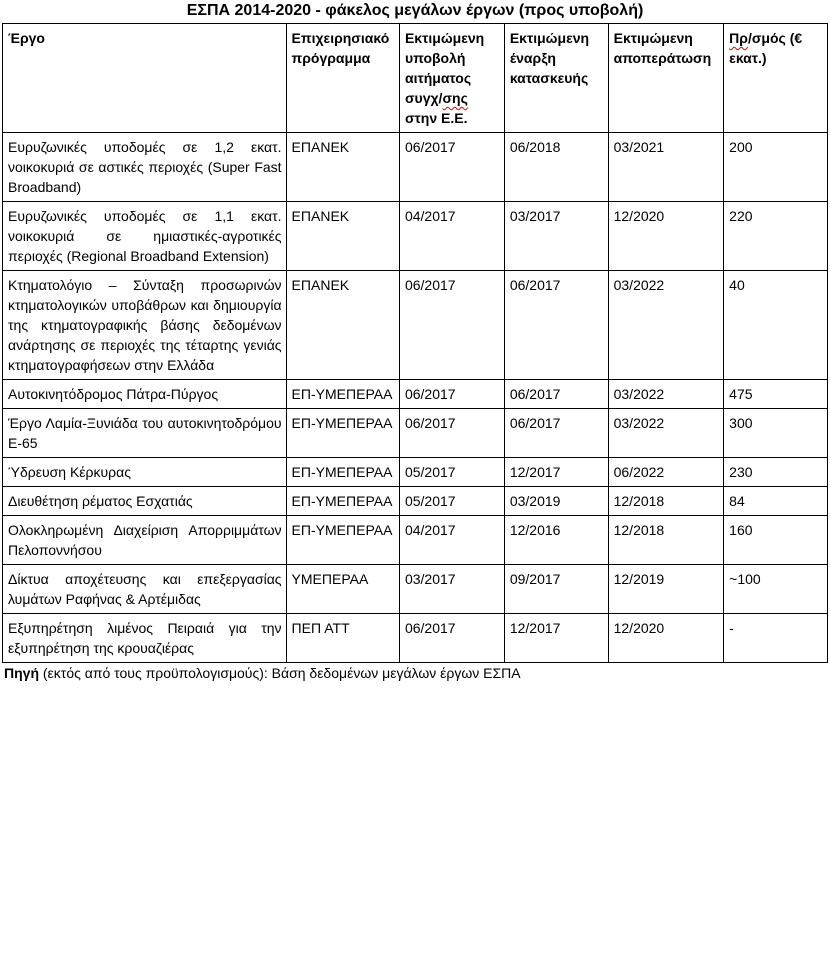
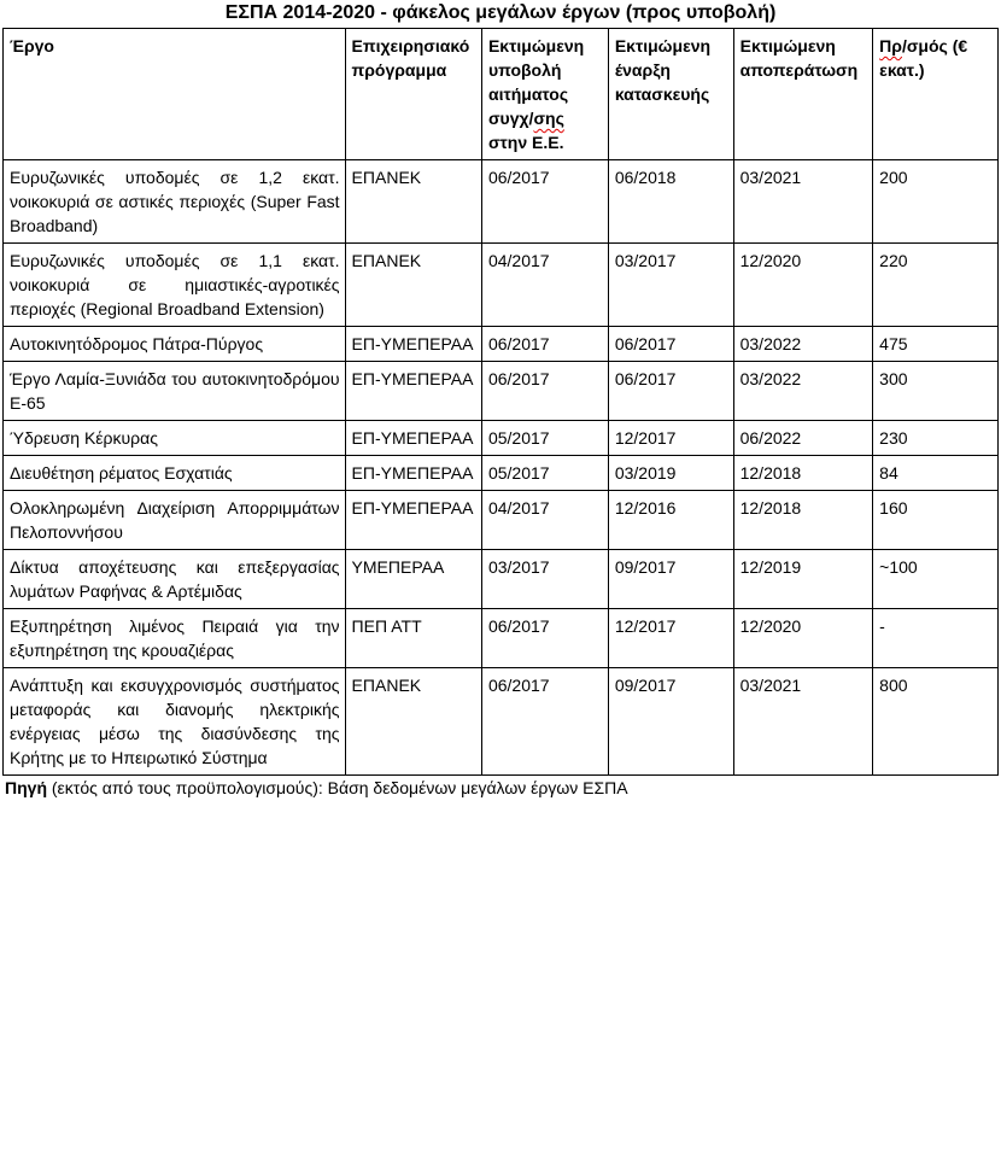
  ΕΣΠΑ 2014-2020 - φάκελος μεγάλων έργων (προς υποβολή)
  Έργο	Επιχειρησιακό πρόγραμμα	Εκτιμώμενη υποβολή αιτήματος συγχ/σης στην Ε.Ε.	Εκτιμώμενη έναρξη κατασκευής	Εκτιμώμενη αποπεράτωση	Πρ/σμός (€ εκατ.)
  Ευρυζωνικές υποδομές σε 1,2 εκατ. νοικοκυριά σε αστικές περιοχές (Super Fast Broadband)	ΕΠΑΝΕΚ	06/2017	06/2018	03/2021	200
  Ευρυζωνικές υποδομές σε 1,1 εκατ. νοικοκυριά σε ημιαστικές-αγροτικές περιοχές (Regional Broadband Extension)	ΕΠΑΝΕΚ	04/2017	03/2017	12/2020	220
- Κτηματολόγιο – Σύνταξη προσωρινών κτηματολογικών υποβάθρων και δημιουργία της κτηματογραφικής βάσης δεδομένων ανάρτησης σε περιοχές της τέταρτης γενιάς κτηματογραφήσεων στην Ελλάδα	ΕΠΑΝΕΚ	06/2017	06/2017	03/2022	40
  Αυτοκινητόδρομος Πάτρα-Πύργος	ΕΠ-ΥΜΕΠΕΡΑΑ	06/2017	06/2017	03/2022	475
  Έργο Λαμία-Ξυνιάδα του αυτοκινητοδρόμου Ε-65	ΕΠ-ΥΜΕΠΕΡΑΑ	06/2017	06/2017	03/2022	300
  Ύδρευση Κέρκυρας	ΕΠ-ΥΜΕΠΕΡΑΑ	05/2017	12/2017	06/2022	230
  Διευθέτηση ρέματος Εσχατιάς	ΕΠ-ΥΜΕΠΕΡΑΑ	05/2017	03/2019	12/2018	84
  Ολοκληρωμένη Διαχείριση Απορριμμάτων Πελοποννήσου	ΕΠ-ΥΜΕΠΕΡΑΑ	04/2017	12/2016	12/2018	160
  Δίκτυα αποχέτευσης και επεξεργασίας λυμάτων Ραφήνας & Αρτέμιδας	ΥΜΕΠΕΡΑΑ	03/2017	09/2017	12/2019	~100
  Εξυπηρέτηση λιμένος Πειραιά για την εξυπηρέτηση της κρουαζιέρας	ΠΕΠ ΑΤΤ	06/2017	12/2017	12/2020	-
+ Ανάπτυξη και εκσυγχρονισμός συστήματος μεταφοράς και διανομής ηλεκτρικής ενέργειας μέσω της διασύνδεσης της Κρήτης με το Ηπειρωτικό Σύστημα	ΕΠΑΝΕΚ	06/2017	09/2017	03/2021	800
  Πηγή (εκτός από τους προϋπολογισμούς): Βάση δεδομένων μεγάλων έργων ΕΣΠΑ
